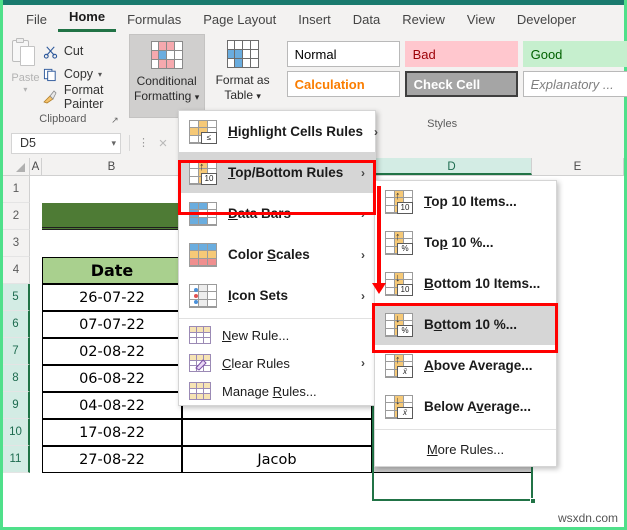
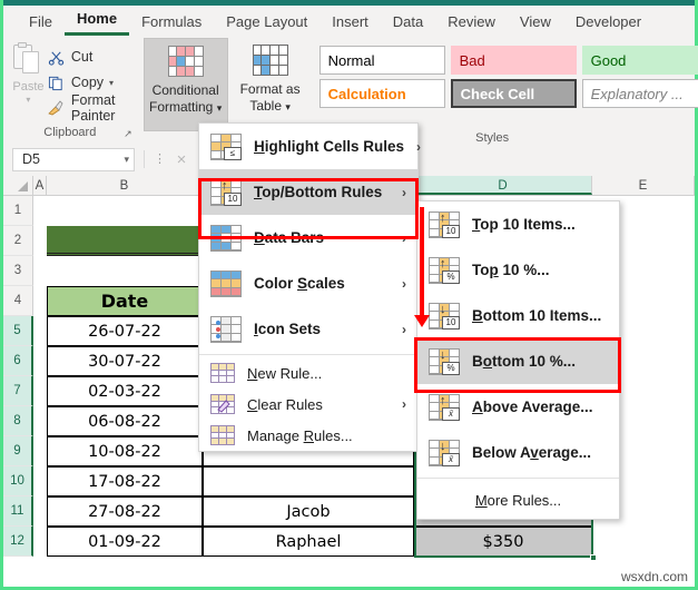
  File
  Home
  Formulas
  Page Layout
  Insert
  Data
  Review
  View
  Developer
  Paste
  ▾
  Cut
  Copy
  ▾
  Format Painter
  Clipboard
  ↗
  Conditional
  Formatting ▾
  Format as
  Table ▾
  Normal
  Bad
  Good
  Calculation
  Check Cell
  Explanatory ...
  Styles
  D5
  ▾
  ⋮
  ×
  A
  B
  D
  E
  1
  2
  3
  4
  Date
  5
  26-07-22
  6
- 07-07-22
+ 30-07-22
  7
- 02-08-22
+ 02-03-22
  8
  06-08-22
  9
- 04-08-22
+ 10-08-22
  10
  17-08-22
  11
  27-08-22
  Jacob
+ 12
+ 01-09-22
+ Raphael
+ $350
  ≤
  Highlight Cells Rules
  ›
  ↑
  10
  Top/Bottom Rules
  ›
  Data Bars
  ›
  Color Scales
  ›
  Icon Sets
  ›
  New Rule...
  Clear Rules
  ›
  Manage Rules...
  ↑
  10
  Top 10 Items...
  ↑
  %
  Top 10 %...
  ↓
  10
  Bottom 10 Items...
  ↓
  %
  Bottom 10 %...
  ↑
  x̄
  Above Average...
  ↓
  x̄
  Below Average...
  More Rules...
  wsxdn.com
